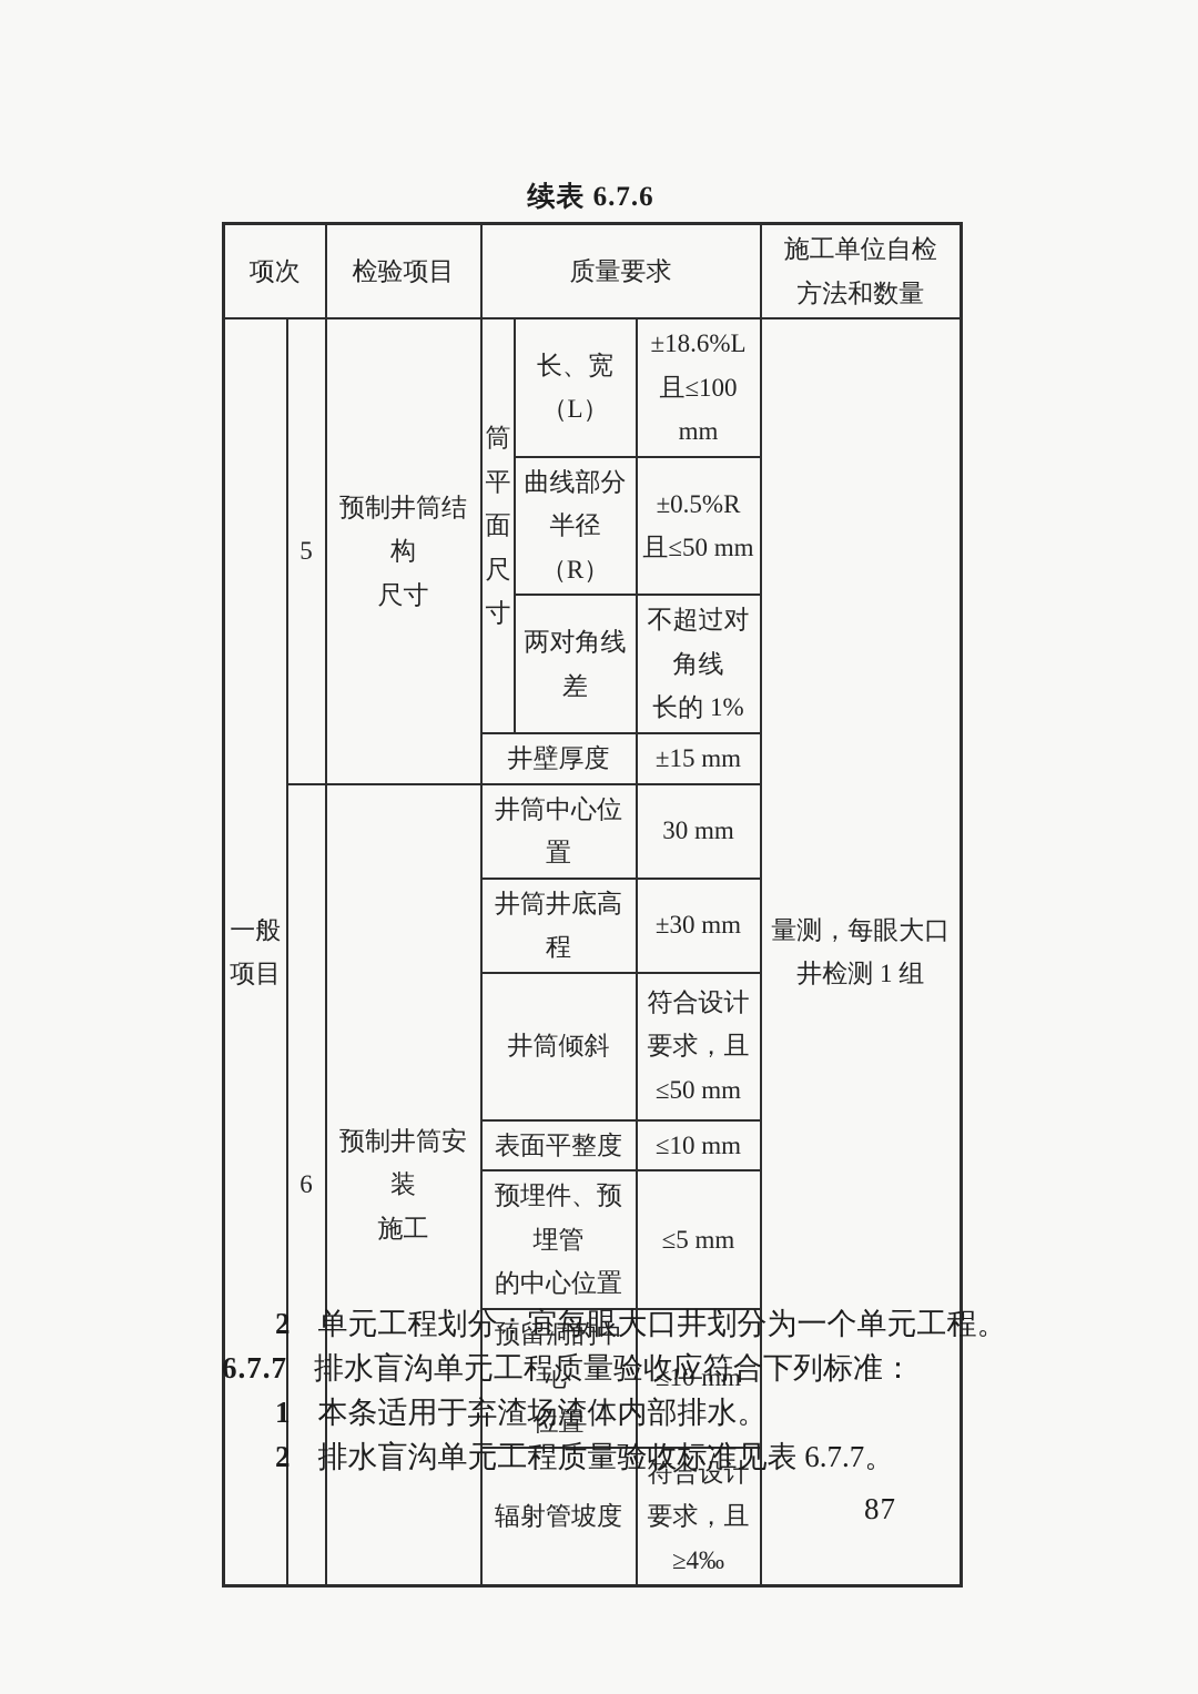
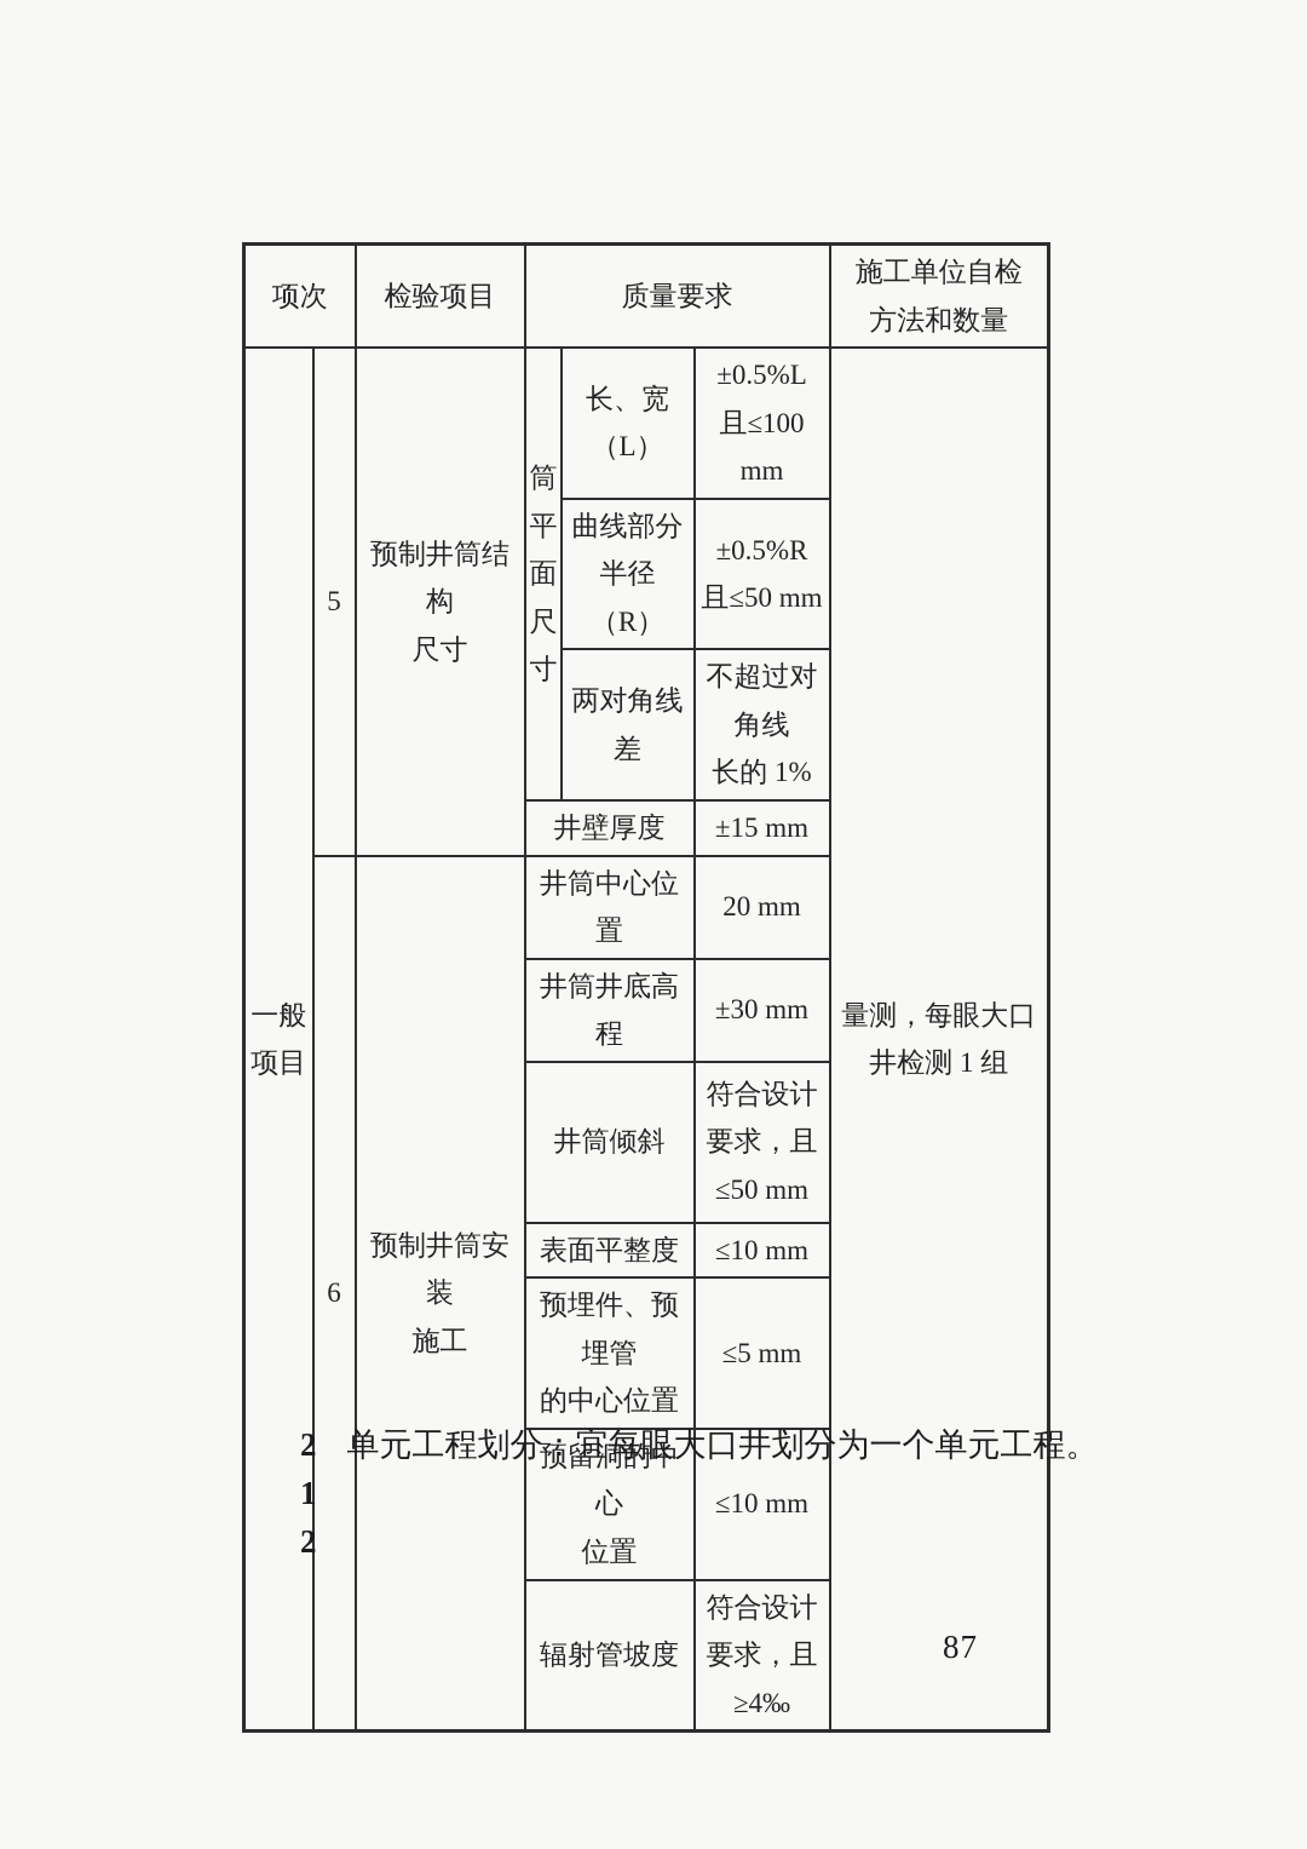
- 续表 6.7.6
  项次	检验项目	质量要求	施工单位自检 方法和数量
- 一般 项目	5	预制井筒结构 尺寸	筒 平 面 尺 寸	长、宽（L）	±18.6%L 且≤100 mm	量测，每眼大口 井检测 1 组
+ 一般 项目	5	预制井筒结构 尺寸	筒 平 面 尺 寸	长、宽（L）	±0.5%L 且≤100 mm	量测，每眼大口 井检测 1 组
  曲线部分 半径（R）	±0.5%R 且≤50 mm
  两对角线差	不超过对角线 长的 1%
  井壁厚度	±15 mm
- 6	预制井筒安装 施工	井筒中心位置	30 mm
+ 6	预制井筒安装 施工	井筒中心位置	20 mm
  井筒井底高程	±30 mm
  井筒倾斜	符合设计 要求，且 ≤50 mm
  表面平整度	≤10 mm
  预埋件、预埋管 的中心位置	≤5 mm
  预留洞的中心 位置	≤10 mm
  辐射管坡度	符合设计 要求，且 ≥4‰
  2
  单元工程划分：宜每眼大口井划分为一个单元工程。
- 6.7.7
- 排水盲沟单元工程质量验收应符合下列标准：
  1
- 本条适用于弃渣场渣体内部排水。
  2
- 排水盲沟单元工程质量验收标准见表 6.7.7。
  87
